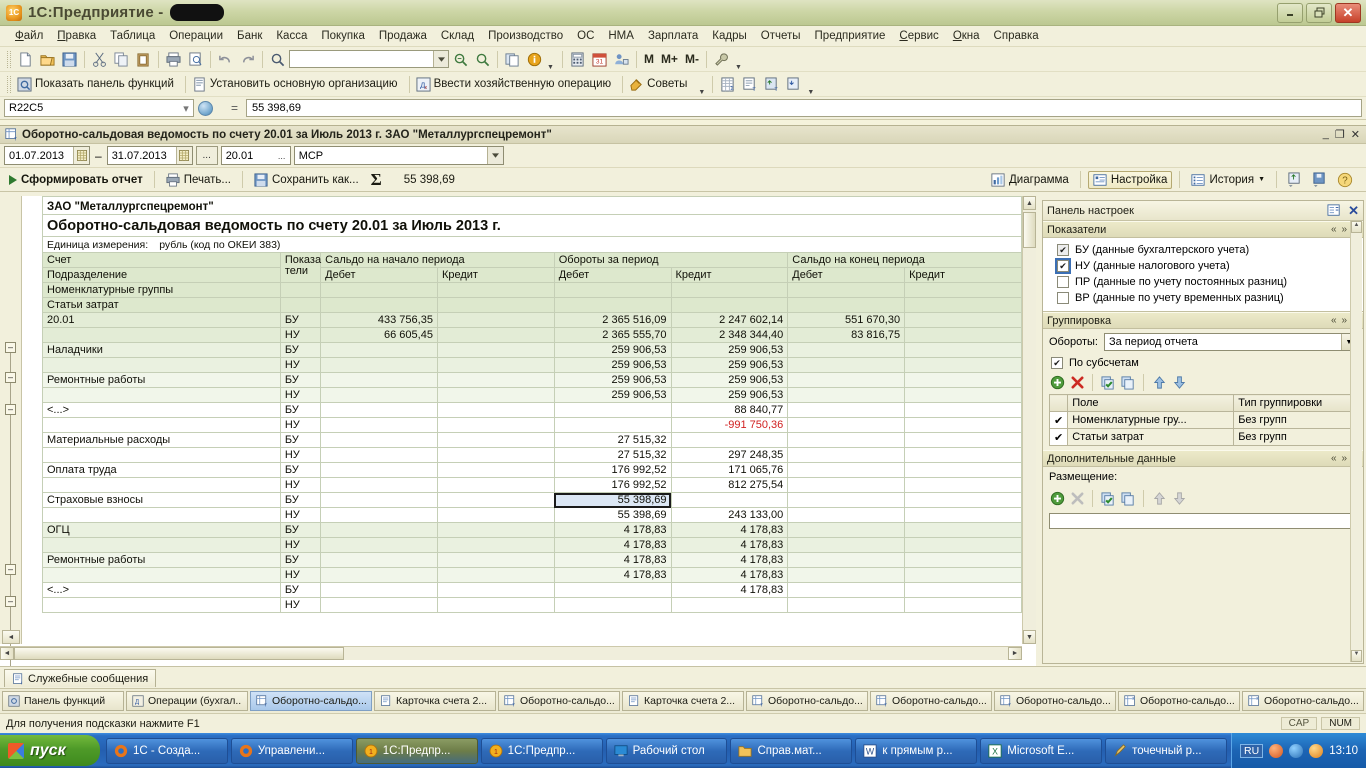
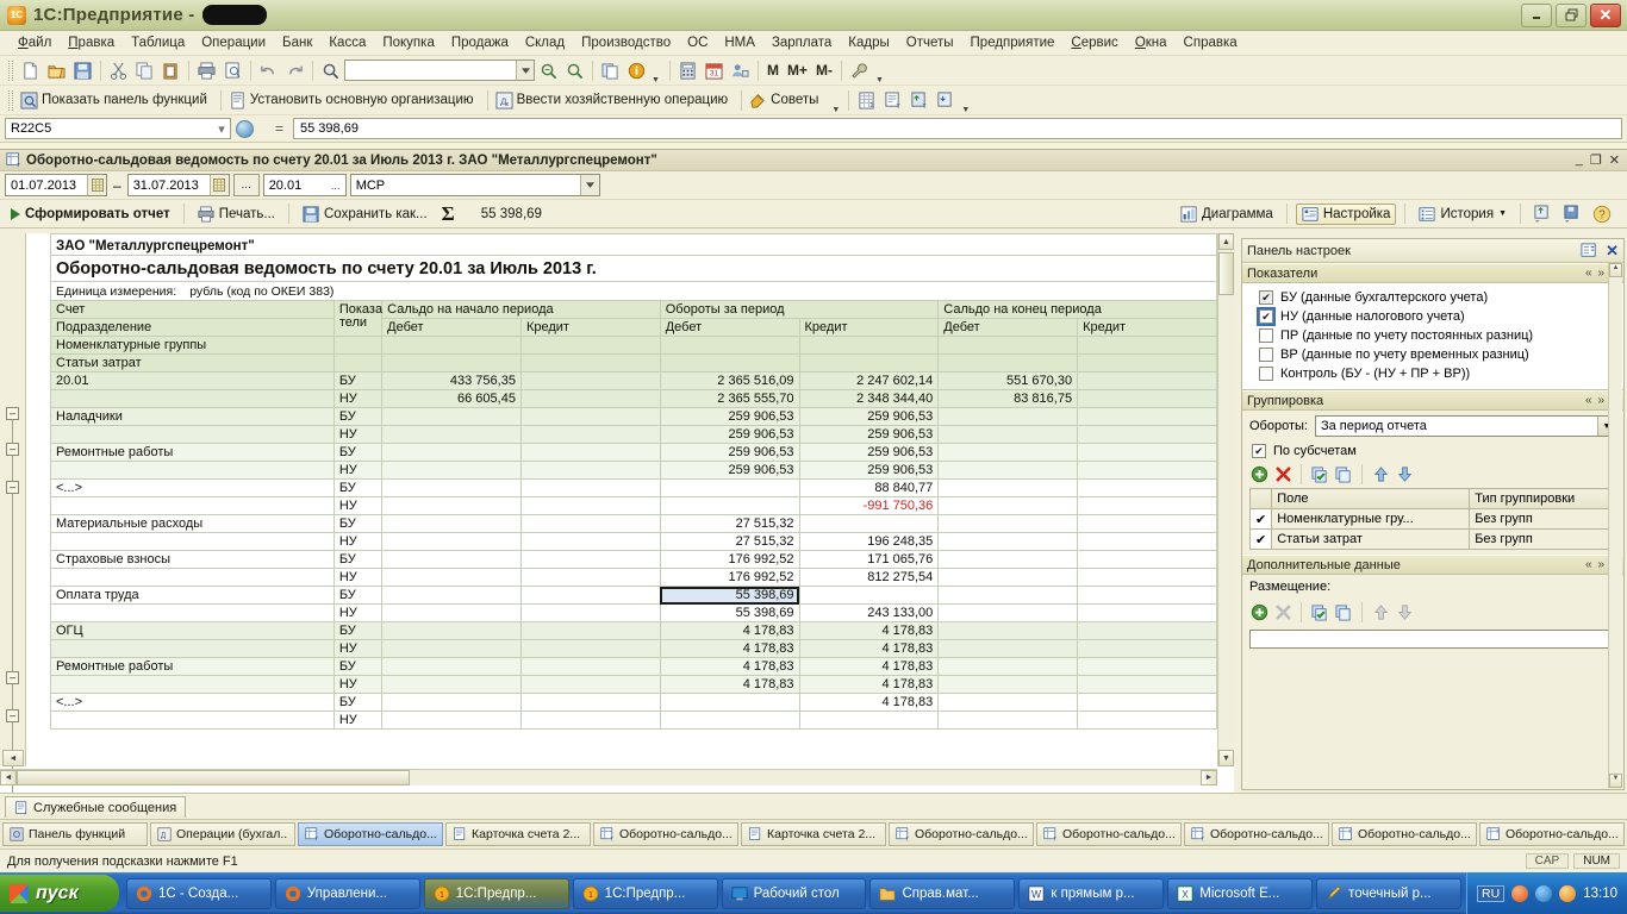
  1C
  1С:Предприятие -
  ✕
  Файл
  Правка
  Таблица
  Операции
  Банк
  Касса
  Покупка
  Продажа
  Склад
  Производство
  ОС
  НМА
  Зарплата
  Кадры
  Отчеты
  Предприятие
  Сервис
  Окна
  Справка
  M
  M+
  M-
  Показать панель функций
  Установить основную организацию
  Д
  Ввести хозяйственную операцию
  Советы
  R22C5
  ▾
  =
  55 398,69
  Оборотно-сальдовая ведомость по счету 20.01 за Июль 2013 г. ЗАО "Металлургспецремонт"
  _
  ❐
  ✕
  01.07.2013
  –
  31.07.2013
  ...
  20.01
  ...
  МСР
  Сформировать отчет
  Печать...
  Сохранить как...
  Σ
  55 398,69
  Диаграмма
  Настройка
  История
  ?
  –
  –
  –
  –
  –
  ЗАО "Металлургспецремонт"
  Оборотно-сальдовая ведомость по счету 20.01 за Июль 2013 г.
  Единица измерения: рубль (код по ОКЕИ 383)
  Счет	Показа тели	Сальдо на начало периода	Обороты за период	Сальдо на конец периода
  Подразделение	Дебет	Кредит	Дебет	Кредит	Дебет	Кредит
  Номенклатурные группы
  Статьи затрат
  20.01	БУ	433 756,35		2 365 516,09	2 247 602,14	551 670,30
  	НУ	66 605,45		2 365 555,70	2 348 344,40	83 816,75
  Наладчики	БУ			259 906,53	259 906,53
  	НУ			259 906,53	259 906,53
  Ремонтные работы	БУ			259 906,53	259 906,53
  	НУ			259 906,53	259 906,53
  <...>	БУ				88 840,77
  	НУ				-991 750,36
  Материальные расходы	БУ			27 515,32
- 	НУ			27 515,32	297 248,35
+ 	НУ			27 515,32	196 248,35
- Оплата труда	БУ			176 992,52	171 065,76
+ Страховые взносы	БУ			176 992,52	171 065,76
  	НУ			176 992,52	812 275,54
- Страховые взносы	БУ			55 398,69
+ Оплата труда	БУ			55 398,69
  	НУ			55 398,69	243 133,00
  ОГЦ	БУ			4 178,83	4 178,83
  	НУ			4 178,83	4 178,83
  Ремонтные работы	БУ			4 178,83	4 178,83
  	НУ			4 178,83	4 178,83
  <...>	БУ				4 178,83
  	НУ
  Панель настроек
  ✕
  Показатели
  «
  »
  ✔
  БУ (данные бухгалтерского учета)
  ✔
  НУ (данные налогового учета)
  ПР (данные по учету постоянных разниц)
  ВР (данные по учету временных разниц)
+ Контроль (БУ - (НУ + ПР + ВР))
  Группировка
  «
  »
  Обороты:
  За период отчета
  ✔
  По субсчетам
  	Поле	Тип группировки
  ✔	Номенклатурные гру...	Без групп
  ✔	Статьи затрат	Без групп
  Дополнительные данные
  «
  »
  Размещение:
  Служебные сообщения
  Панель функций
  Операции (бухгал..
  Оборотно-сальдо...
  Карточка счета 2...
  Оборотно-сальдо...
  Карточка счета 2...
  Оборотно-сальдо...
  Оборотно-сальдо...
  Оборотно-сальдо...
  Оборотно-сальдо...
  Оборотно-сальдо...
  Для получения подсказки нажмите F1
  CAP
  NUM
  пуск
  1С - Созда...
  Управлени...
  1С:Предпр...
  1С:Предпр...
  Рабочий стол
  Справ.мат...
  W
  к прямым р...
  X
  Microsoft E...
  точечный р...
  RU
  13:10
